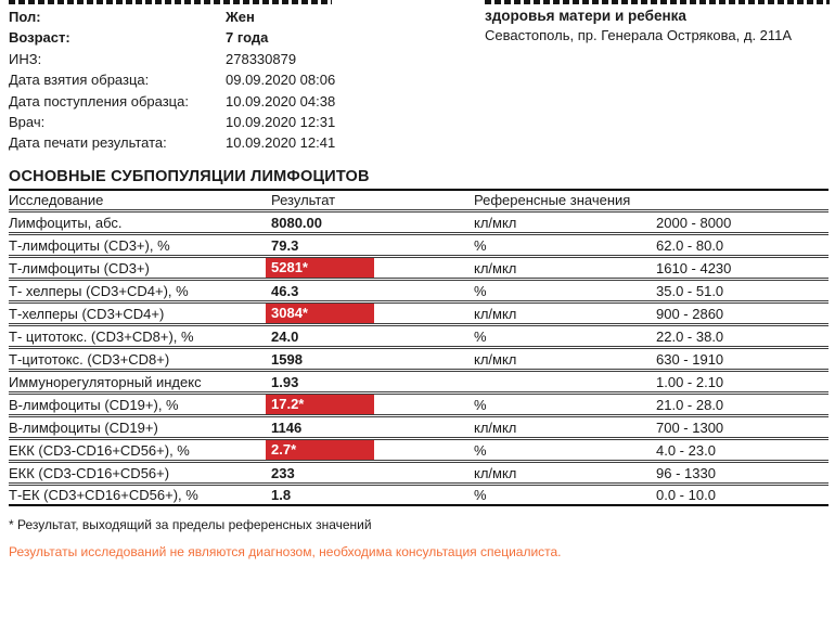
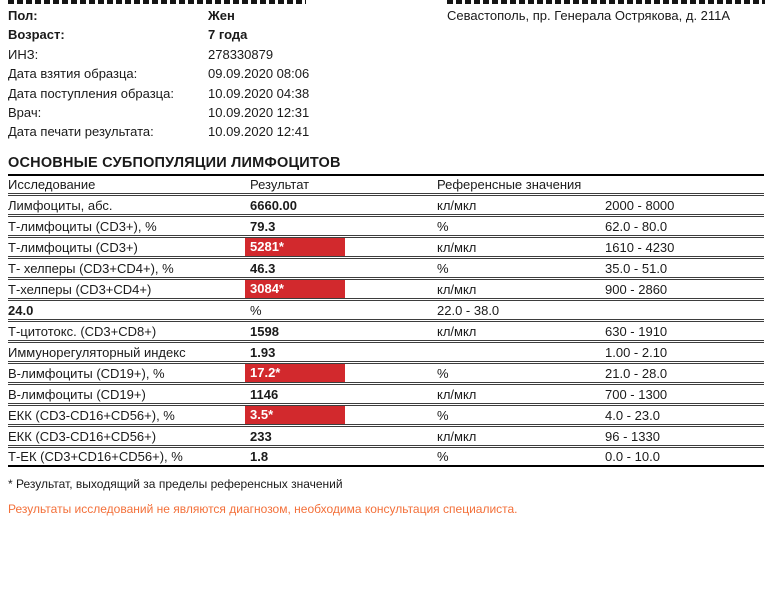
  Пол:
  Жен
  Возраст:
  7 года
  ИНЗ:
  278330879
  Дата взятия образца:
  09.09.2020 08:06
  Дата поступления образца:
  10.09.2020 04:38
  Врач:
  10.09.2020 12:31
  Дата печати результата:
  10.09.2020 12:41
- здоровья матери и ребенка
  Севастополь, пр. Генерала Острякова, д. 211А
  ОСНОВНЫЕ СУБПОПУЛЯЦИИ ЛИМФОЦИТОВ
  Исследование
  Результат
  Референсные значения
  Лимфоциты, абс.
- 8080.00
+ 6660.00
  кл/мкл
  2000 - 8000
  Т-лимфоциты (CD3+), %
  79.3
  %
  62.0 - 80.0
  Т-лимфоциты (CD3+)
  5281*
  кл/мкл
  1610 - 4230
  Т- хелперы (CD3+CD4+), %
  46.3
  %
  35.0 - 51.0
  Т-хелперы (CD3+CD4+)
  3084*
  кл/мкл
  900 - 2860
- Т- цитотокс. (CD3+CD8+), %
  24.0
  %
  22.0 - 38.0
  Т-цитотокс. (CD3+CD8+)
  1598
  кл/мкл
  630 - 1910
  Иммунорегуляторный индекс
  1.93
  1.00 - 2.10
  В-лимфоциты (CD19+), %
  17.2*
  %
  21.0 - 28.0
  В-лимфоциты (CD19+)
  1146
  кл/мкл
  700 - 1300
  ЕКК (CD3-CD16+CD56+), %
- 2.7*
+ 3.5*
  %
  4.0 - 23.0
  ЕКК (CD3-CD16+CD56+)
  233
  кл/мкл
  96 - 1330
  Т-ЕК (CD3+CD16+CD56+), %
  1.8
  %
  0.0 - 10.0
  * Результат, выходящий за пределы референсных значений
  Результаты исследований не являются диагнозом, необходима консультация специалиста.
